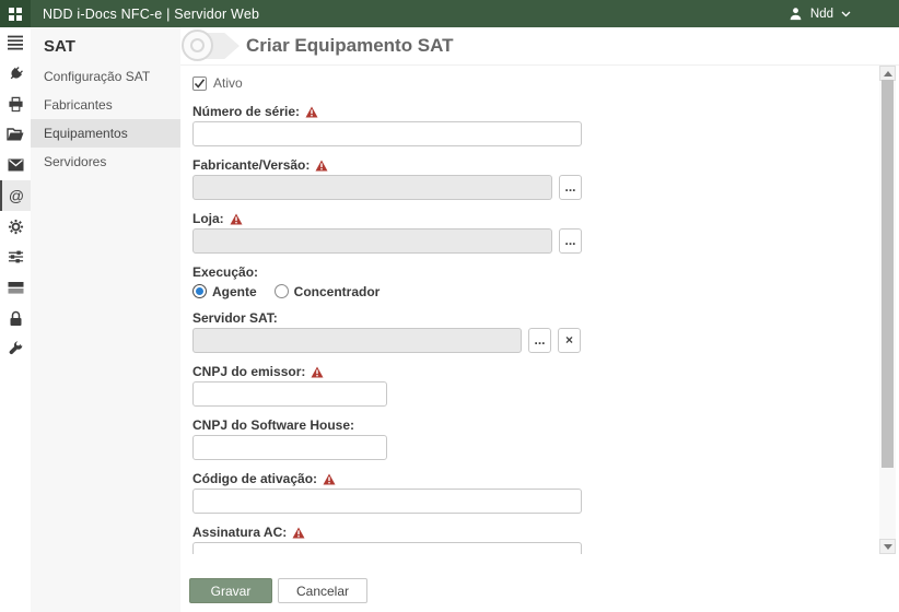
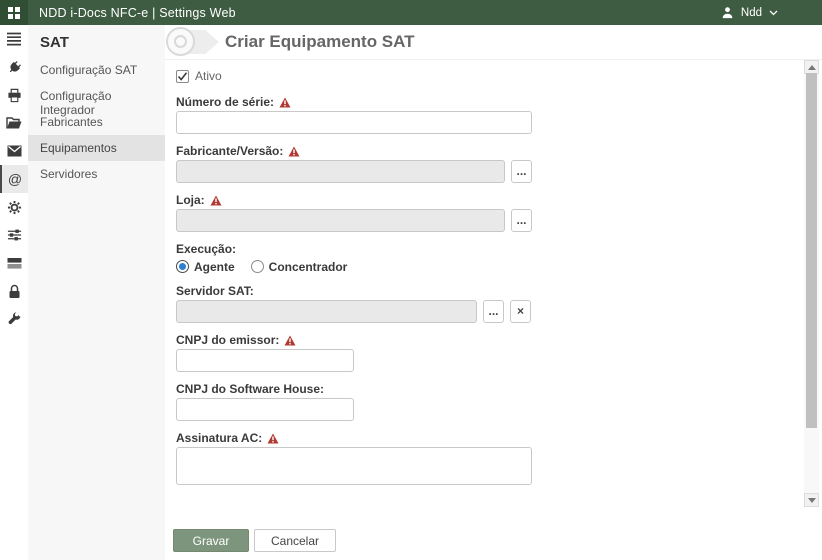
- NDD i-Docs NFC-e | Servidor Web
+ NDD i-Docs NFC-e | Settings Web
  Ndd
  @
  SAT
  Configuração SAT
+ Configuração Integrador
  Fabricantes
  Equipamentos
  Servidores
  Criar Equipamento SAT
  Ativo
  Número de série:
  Fabricante/Versão:
  ...
  Loja:
  ...
  Execução:
  Agente
  Concentrador
  Servidor SAT:
  ...
  ×
  CNPJ do emissor:
  CNPJ do Software House:
- Código de ativação:
  Assinatura AC:
  Gravar
  Cancelar
